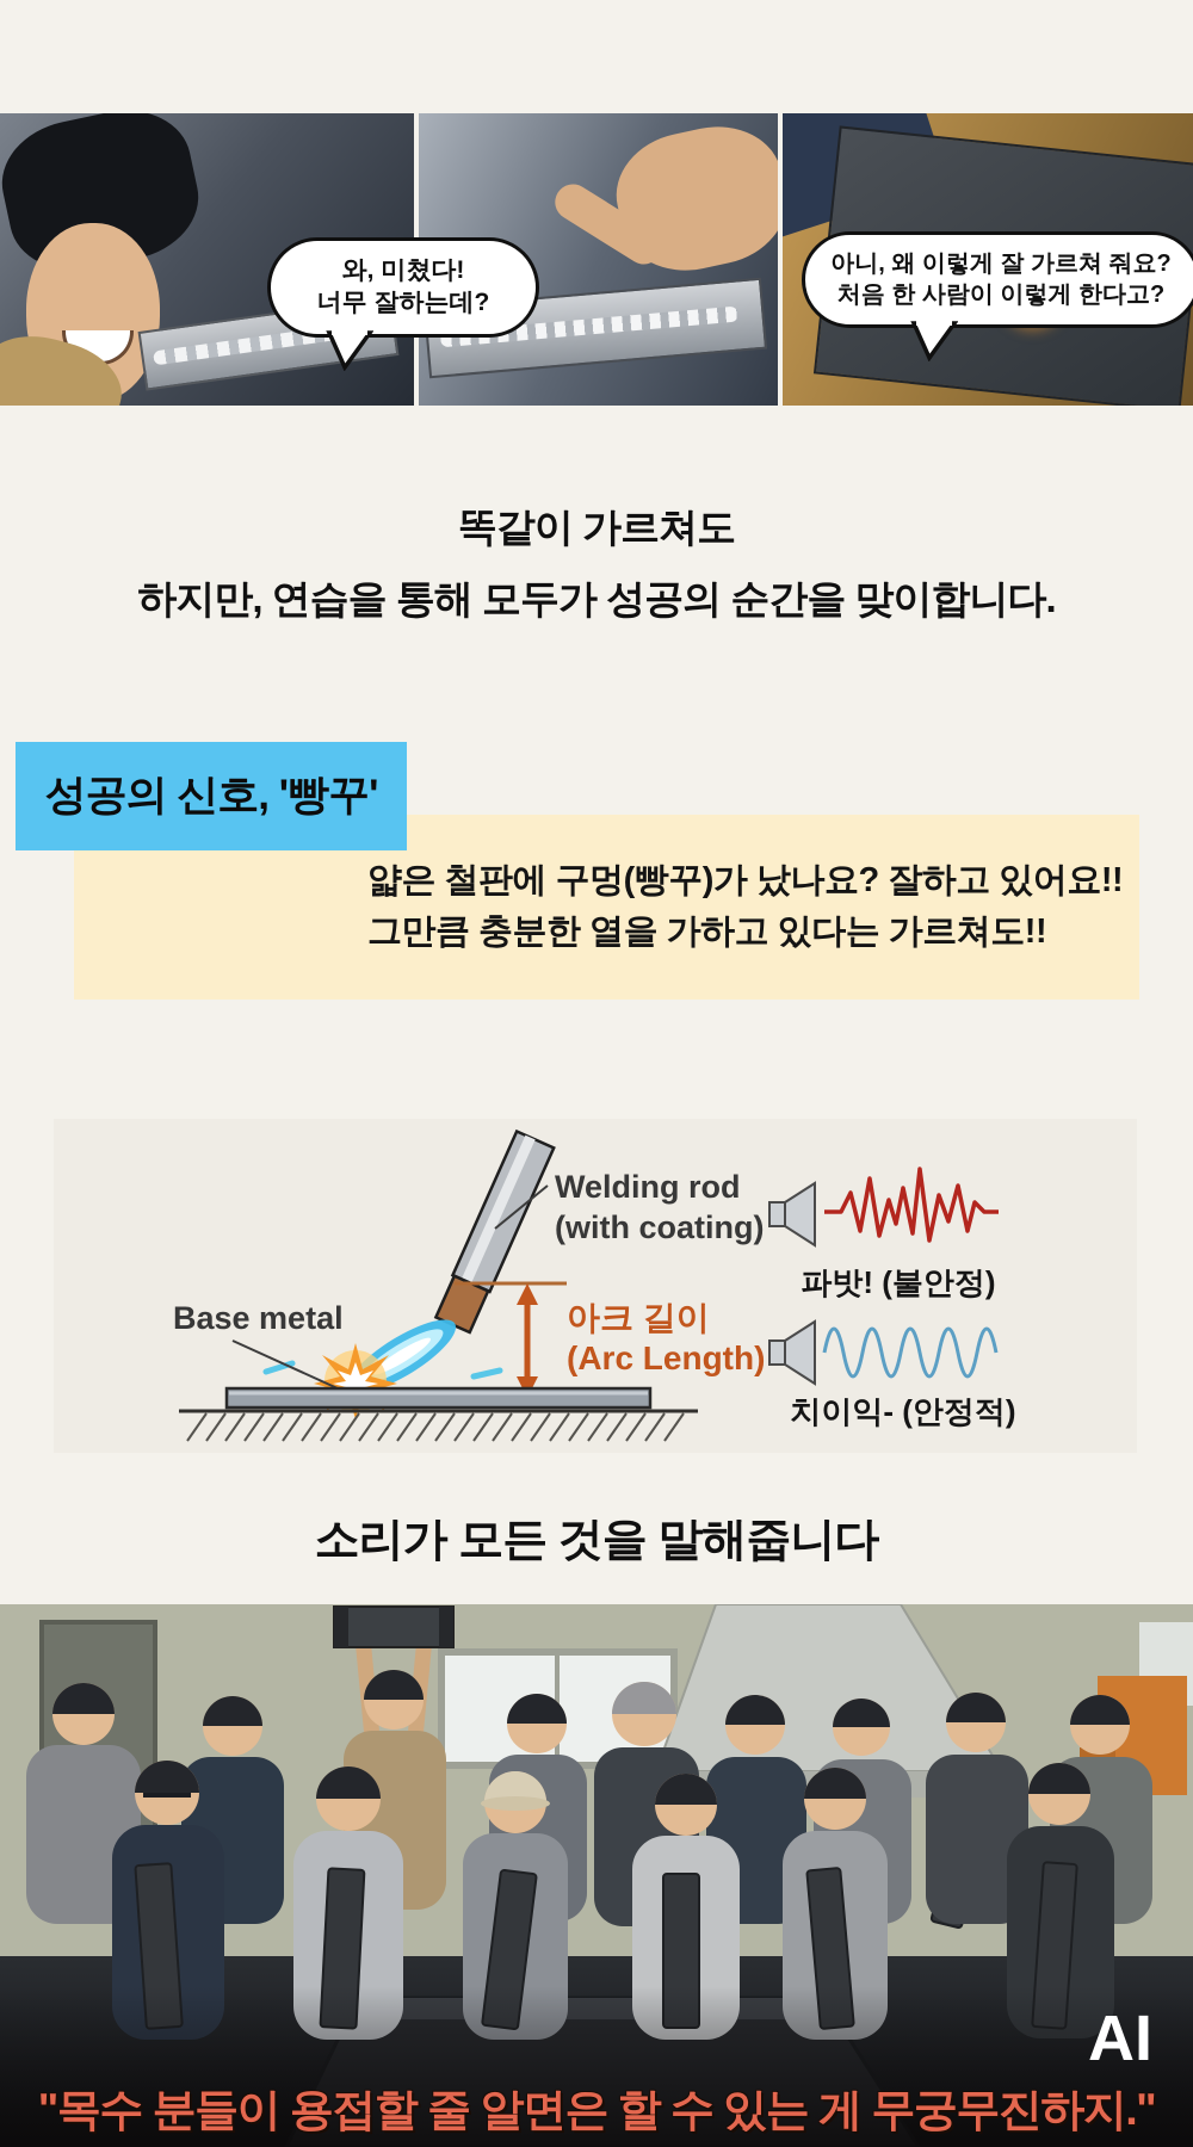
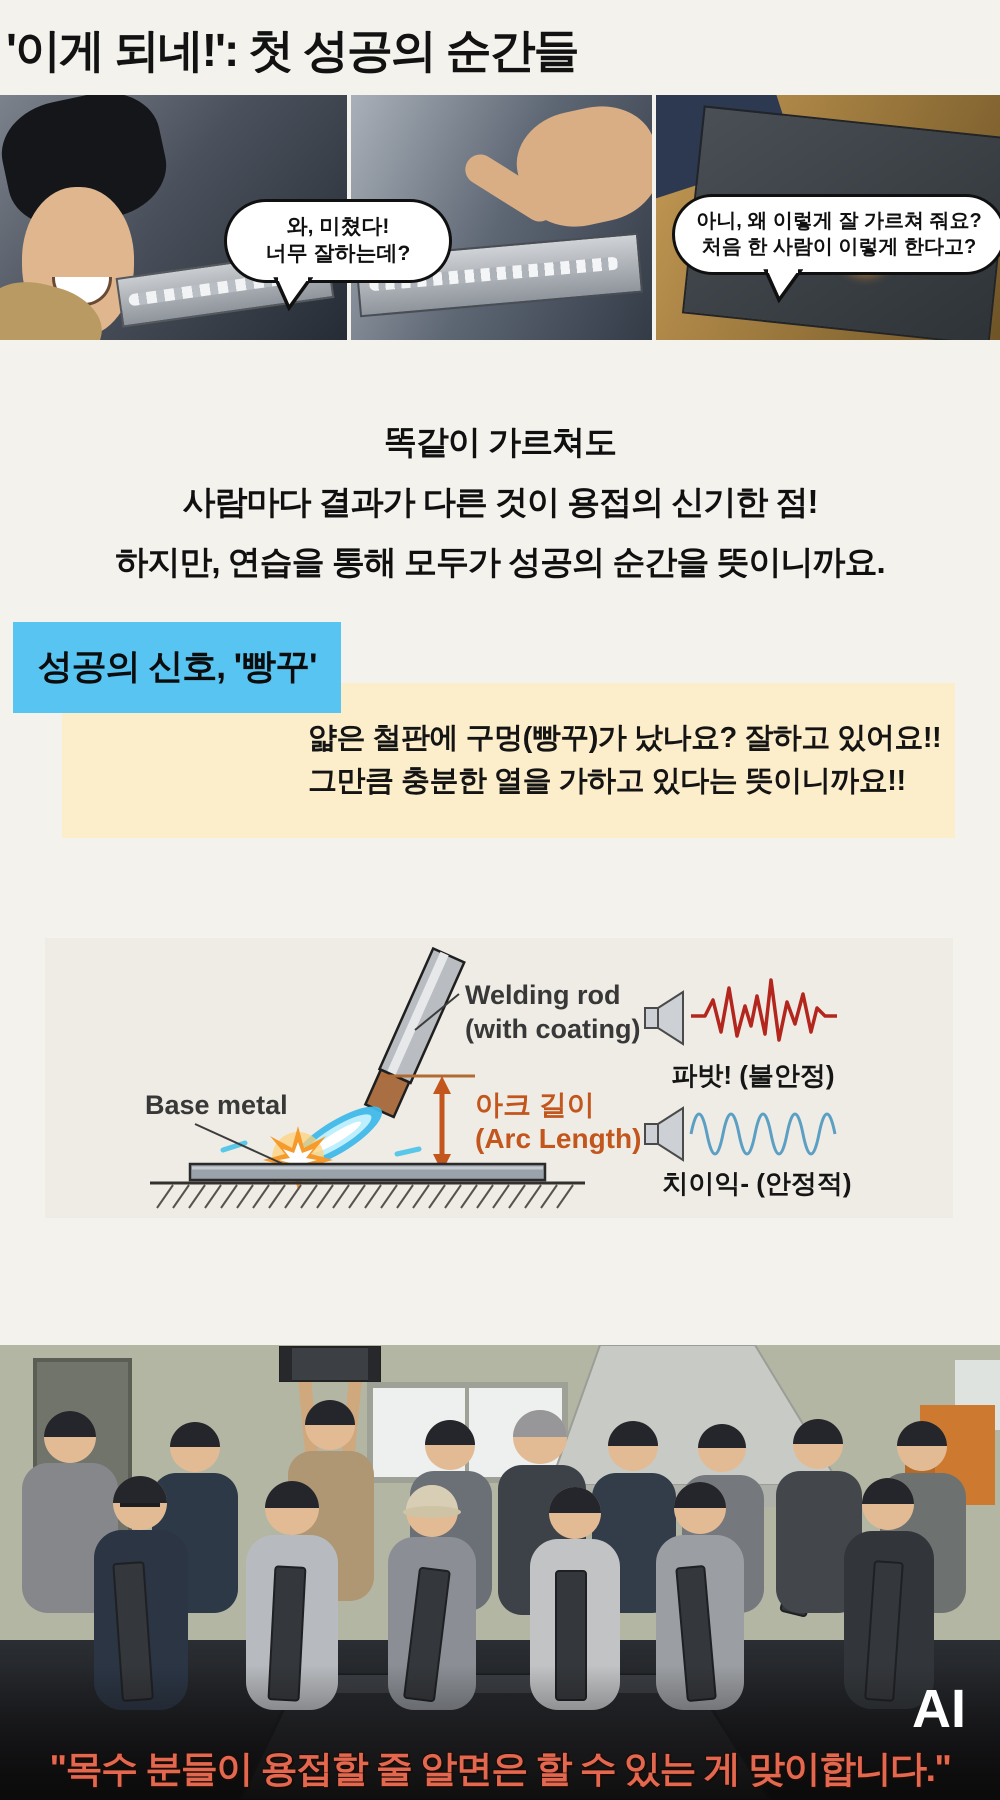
+ '이게 되네!': 첫 성공의 순간들
  와, 미쳤다!
  너무 잘하는데?
  아니, 왜 이렇게 잘 가르쳐 줘요?
  처음 한 사람이 이렇게 한다고?
  똑같이 가르쳐도
+ 사람마다 결과가 다른 것이 용접의 신기한 점!
- 하지만, 연습을 통해 모두가 성공의 순간을 맞이합니다.
+ 하지만, 연습을 통해 모두가 성공의 순간을 뜻이니까요.
  얇은 철판에 구멍(빵꾸)가 났나요? 잘하고 있어요!!
- 그만큼 충분한 열을 가하고 있다는 가르쳐도!!
+ 그만큼 충분한 열을 가하고 있다는 뜻이니까요!!
  성공의 신호, '빵꾸'
  Welding rod
  (with coating)
  Base metal
  아크 길이
  (Arc Length)
  파밧! (불안정)
  치이익- (안정적)
- 소리가 모든 것을 말해줍니다
  AI
- "목수 분들이 용접할 줄 알면은 할 수 있는 게 무궁무진하지."
+ "목수 분들이 용접할 줄 알면은 할 수 있는 게 맞이합니다."
